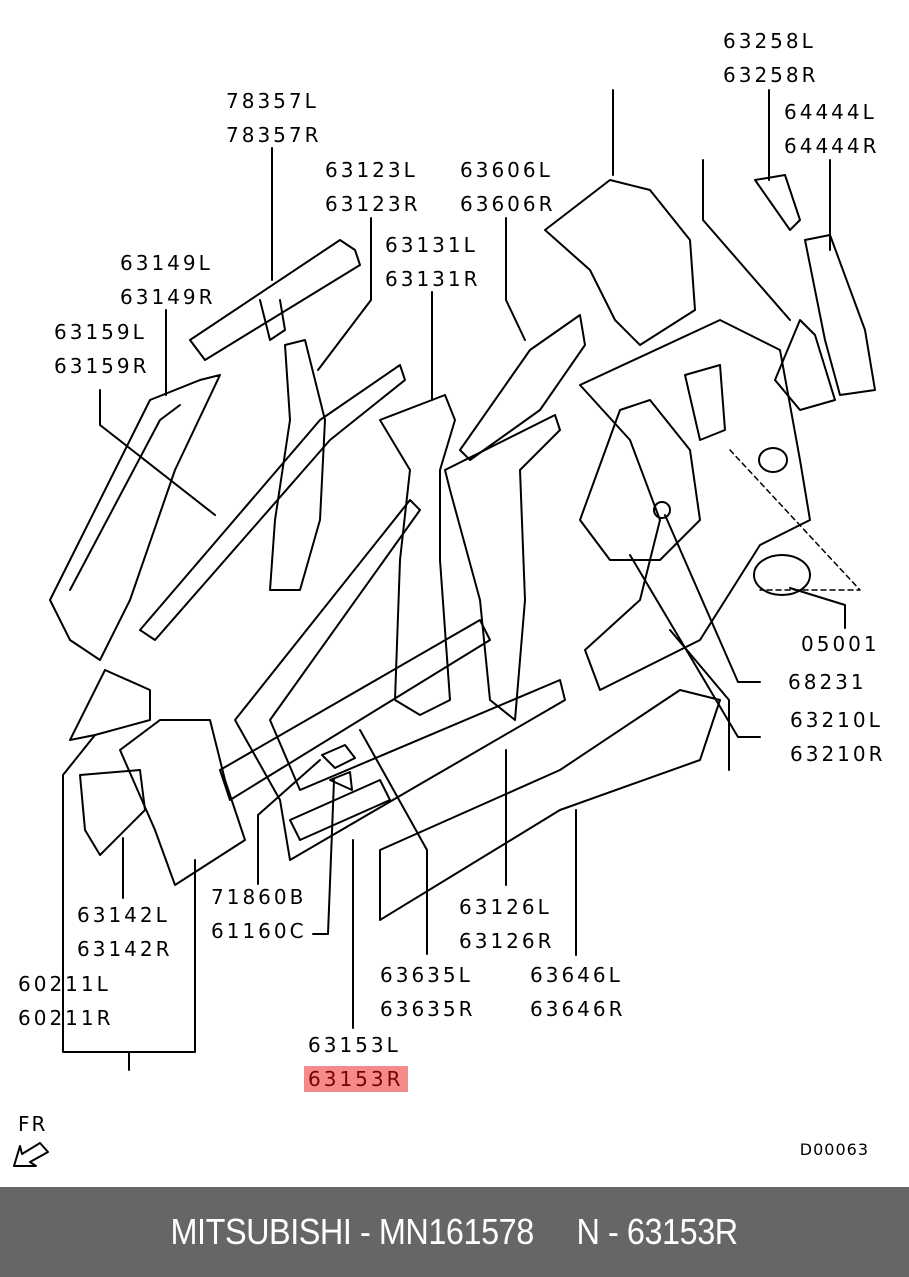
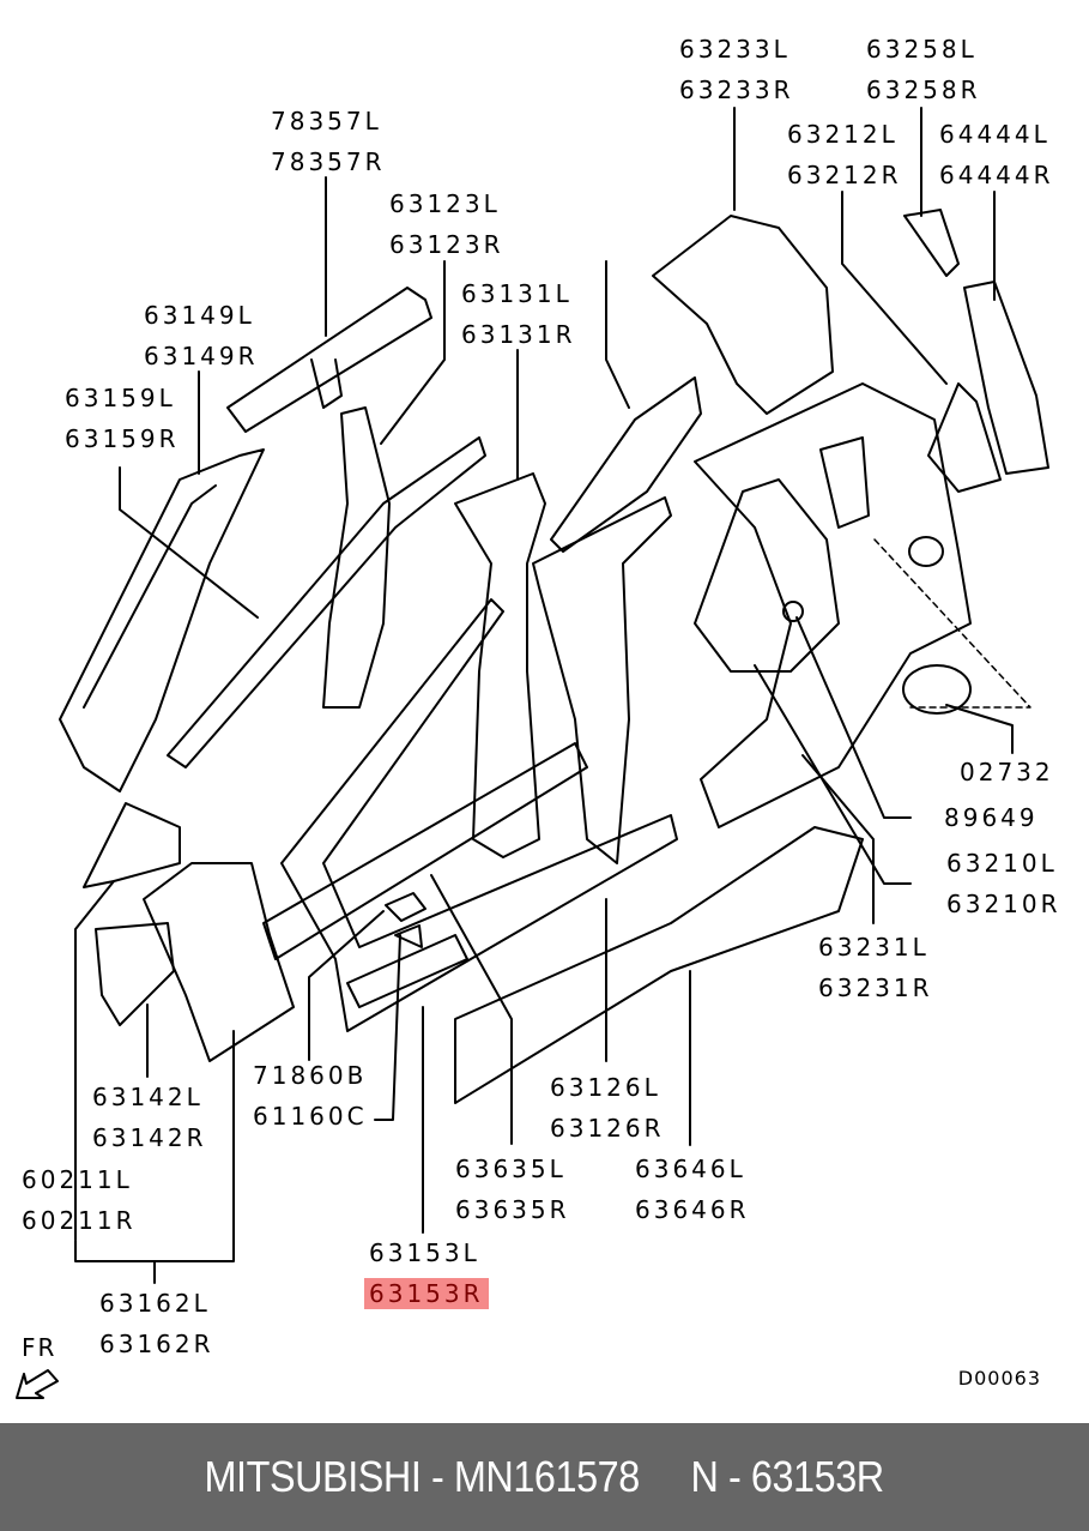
+ 63233L
+ 63233R
  63258L
  63258R
+ 63212L
+ 63212R
  64444L
  64444R
  78357L
  78357R
  63123L
  63123R
- 63606L
- 63606R
  63131L
  63131R
  63149L
  63149R
  63159L
  63159R
- 05001
+ 02732
- 68231
+ 89649
  63210L
  63210R
+ 63231L
+ 63231R
  63142L
  63142R
  71860B
  61160C
  63126L
  63126R
  60211L
  60211R
  63635L
  63635R
  63646L
  63646R
  63153L
  63153R
+ 63162L
+ 63162R
  FR
  D00063
  MITSUBISHI - MN161578 N - 63153R
